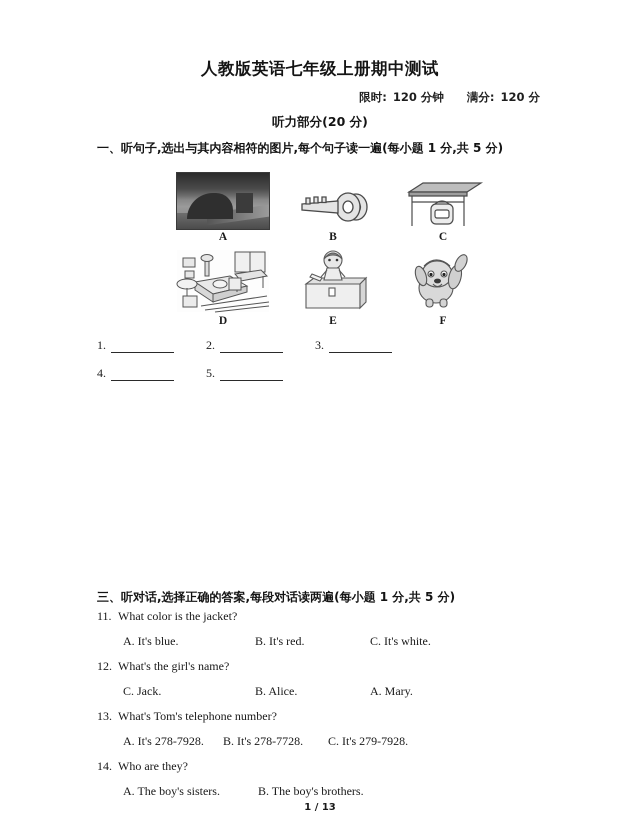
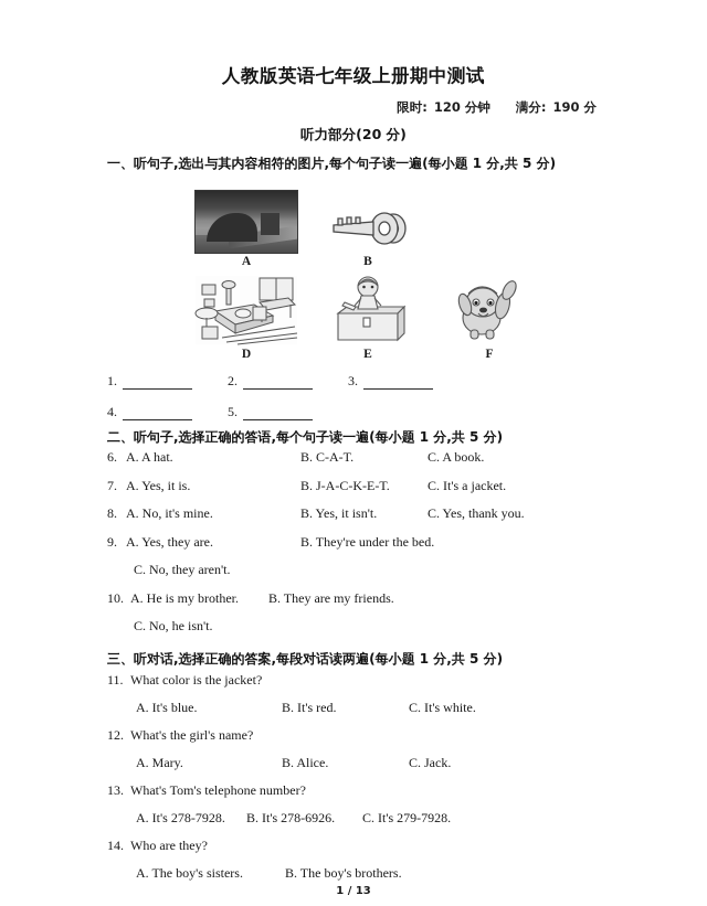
  人教版英语七年级上册期中测试
- 限时: 120 分钟 满分: 120 分
+ 限时: 120 分钟 满分: 190 分
  听力部分(20 分)
  一、听句子,选出与其内容相符的图片,每个句子读一遍(每小题 1 分,共 5 分)
  A
  B
- C
  D
  E
  F
  1.
  2.
  3.
  4.
  5.
+ 二、听句子,选择正确的答语,每个句子读一遍(每小题 1 分,共 5 分)
+ 6.
+ A. A hat.
+ B. C-A-T.
+ C. A book.
+ 7.
+ A. Yes, it is.
+ B. J-A-C-K-E-T.
+ C. It's a jacket.
+ 8.
+ A. No, it's mine.
+ B. Yes, it isn't.
+ C. Yes, thank you.
+ 9.
+ A. Yes, they are.
+ B. They're under the bed.
+ C. No, they aren't.
+ 10.
+ A. He is my brother.
+ B. They are my friends.
+ C. No, he isn't.
  三、听对话,选择正确的答案,每段对话读两遍(每小题 1 分,共 5 分)
  11.
  What color is the jacket?
  A. It's blue.
  B. It's red.
  C. It's white.
  12.
  What's the girl's name?
- C. Jack.
+ A. Mary.
  B. Alice.
- A. Mary.
+ C. Jack.
  13.
  What's Tom's telephone number?
  A. It's 278-7928.
- B. It's 278-7728.
+ B. It's 278-6926.
  C. It's 279-7928.
  14.
  Who are they?
  A. The boy's sisters.
  B. The boy's brothers.
  1 / 13
